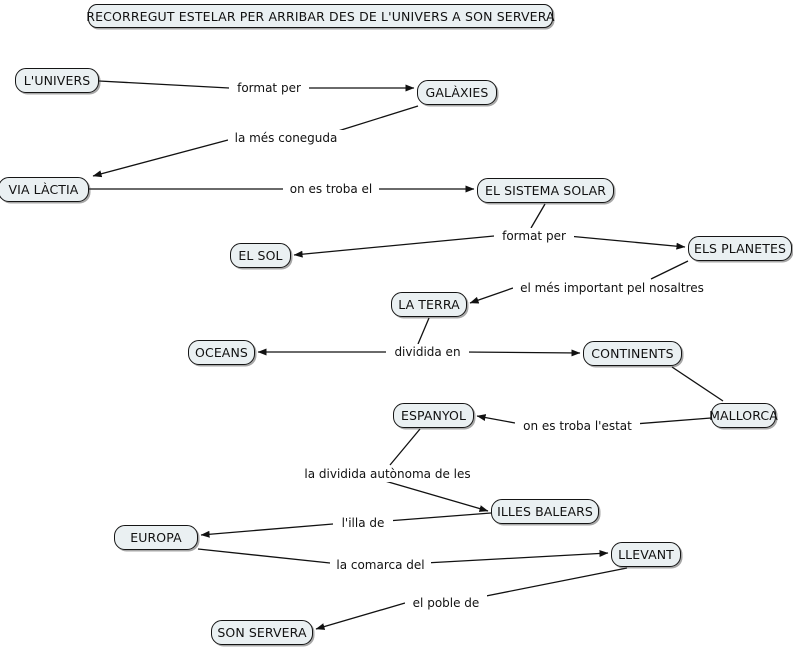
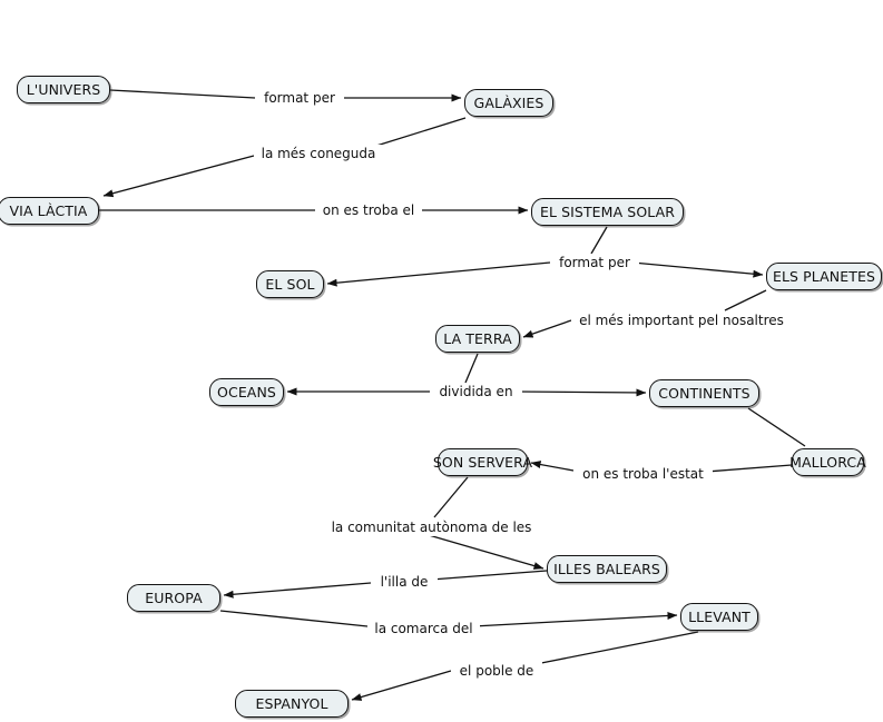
  L'UNIVERS
  GALÀXIES
  VIA LÀCTIA
  EL SISTEMA SOLAR
  EL SOL
  ELS PLANETES
  LA TERRA
  OCEANS
  CONTINENTS
- ESPANYOL
+ SON SERVERA
  MALLORCA
  ILLES BALEARS
  EUROPA
  LLEVANT
- SON SERVERA
+ ESPANYOL
  format per
  la més coneguda
  on es troba el
  format per
  el més important pel nosaltres
  dividida en
  on es troba l'estat
- la dividida autònoma de les
+ la comunitat autònoma de les
  l'illa de
  la comarca del
  el poble de
- RECORREGUT ESTELAR PER ARRIBAR DES DE L'UNIVERS A SON SERVERA
